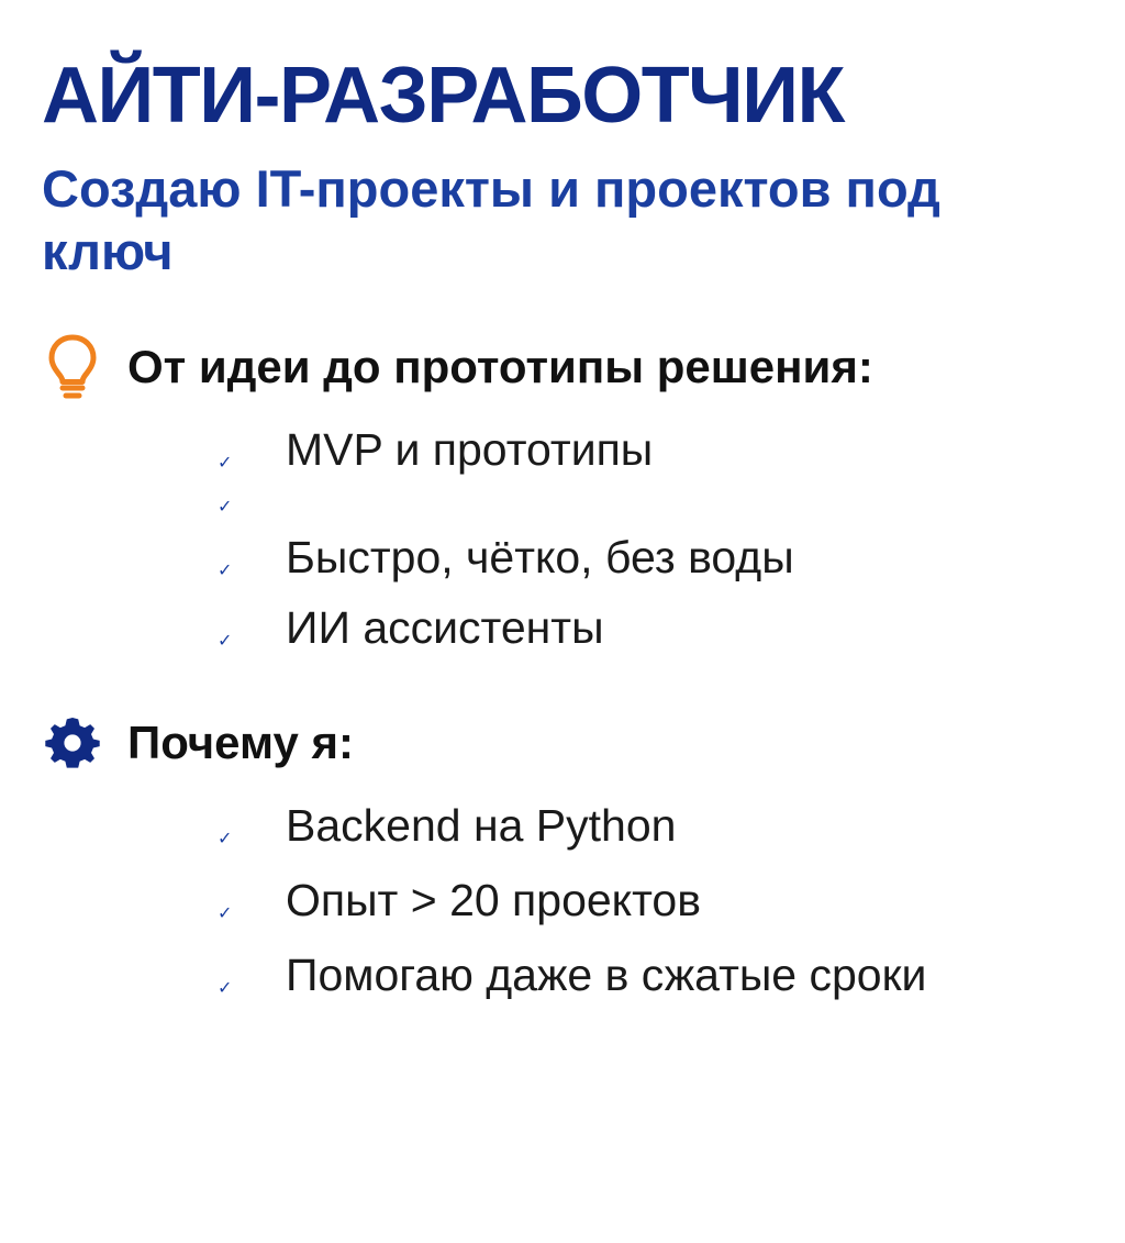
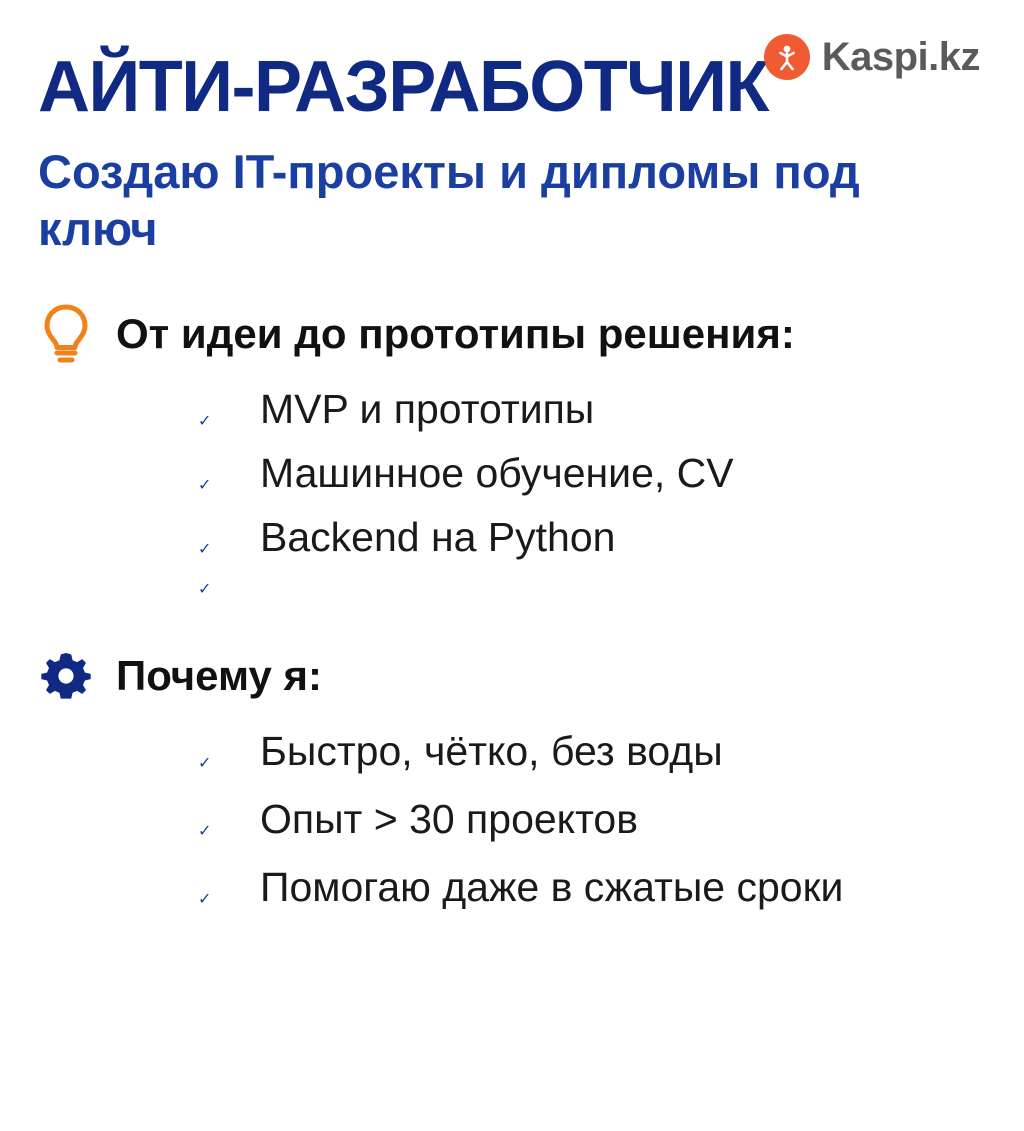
+ Kaspi.kz
  АЙТИ-РАЗРАБОТЧИК
- Создаю IT-проекты и проектов под ключ
+ Создаю IT-проекты и дипломы под ключ
  От идеи до прототипы решения:
  ✓
  MVP и прототипы
  ✓
+ Машинное обучение, CV
  ✓
- Быстро, чётко, без воды
+ Backend на Python
  ✓
- ИИ ассистенты
  Почему я:
  ✓
- Backend на Python
+ Быстро, чётко, без воды
  ✓
- Опыт > 20 проектов
+ Опыт > 30 проектов
  ✓
  Помогаю даже в сжатые сроки
